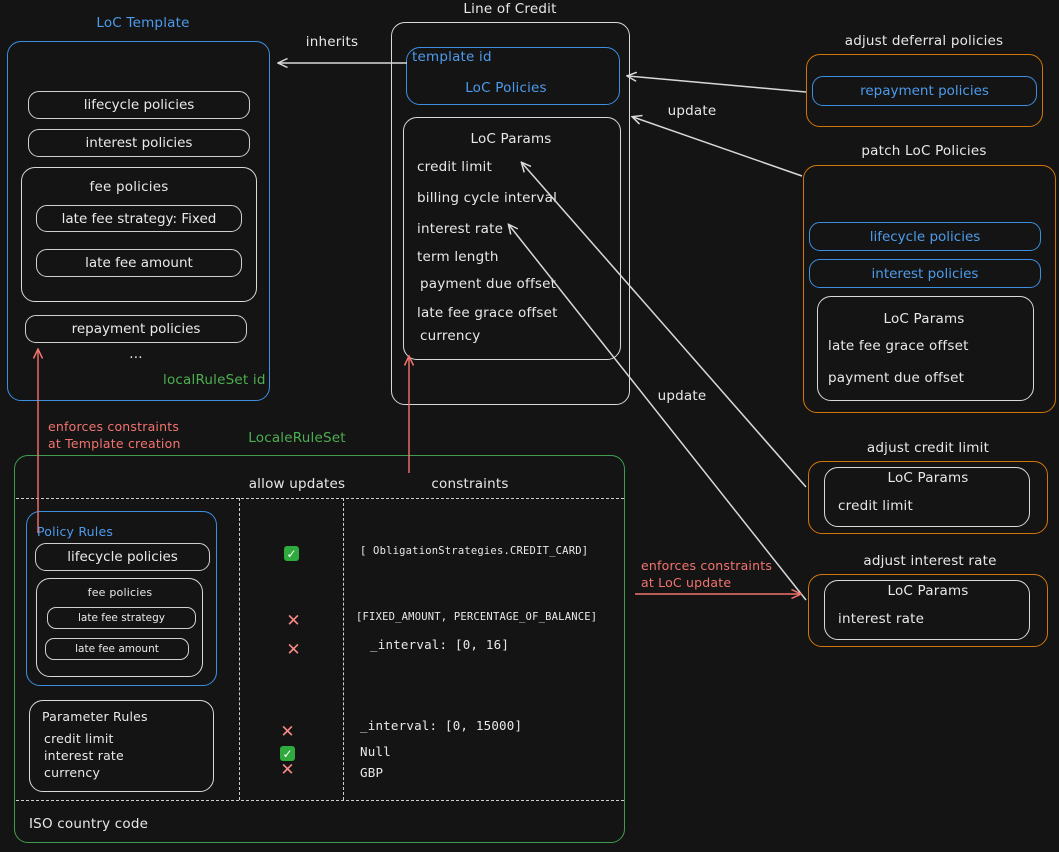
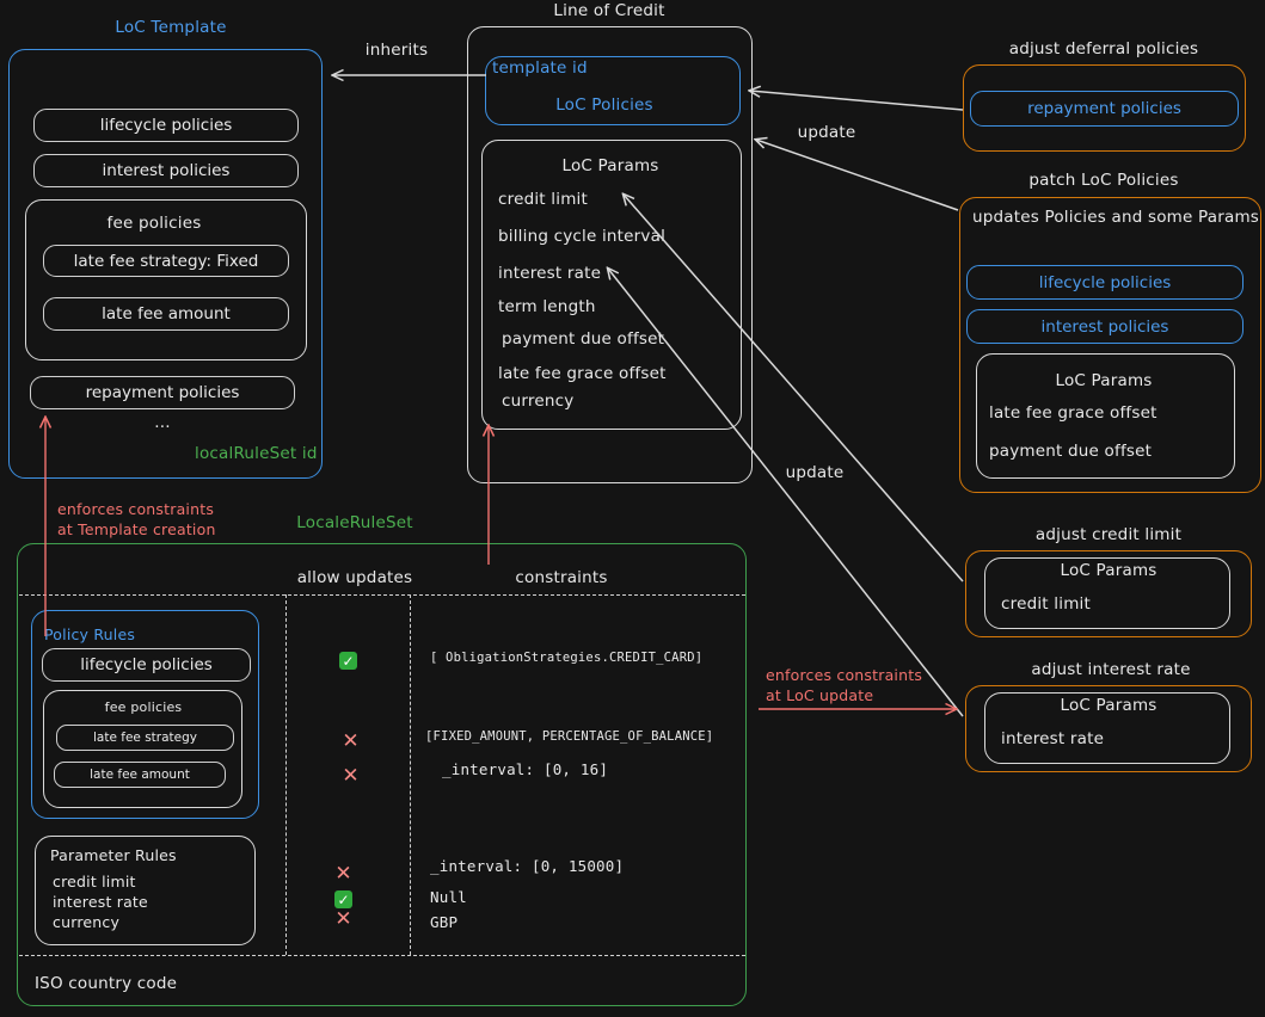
  LoC Template
  lifecycle policies
  interest policies
  fee policies
  late fee strategy: Fixed
  late fee amount
  repayment policies
  ...
  localRuleSet id
  Line of Credit
  template id
  LoC Policies
  LoC Params
  credit limit
  billing cycle interval
  interest rate
  term length
  payment due offset
  late fee grace offset
  currency
  adjust deferral policies
  repayment policies
  patch LoC Policies
+ updates Policies and some Params
  lifecycle policies
  interest policies
  LoC Params
  late fee grace offset
  payment due offset
  adjust credit limit
  LoC Params
  credit limit
  adjust interest rate
  LoC Params
  interest rate
  LocaleRuleSet
  allow updates
  constraints
  Policy Rules
  lifecycle policies
  fee policies
  late fee strategy
  late fee amount
  Parameter Rules
  credit limit
  interest rate
  currency
  ISO country code
  ✓
  ✕
  ✕
  ✕
  ✓
  ✕
  [ ObligationStrategies.CREDIT_CARD]
  [FIXED_AMOUNT, PERCENTAGE_OF_BALANCE]
  _interval: [0, 16]
  _interval: [0, 15000]
  Null
  GBP
  inherits
  update
  update
  enforces constraints
  at Template creation
  enforces constraints
  at LoC update
